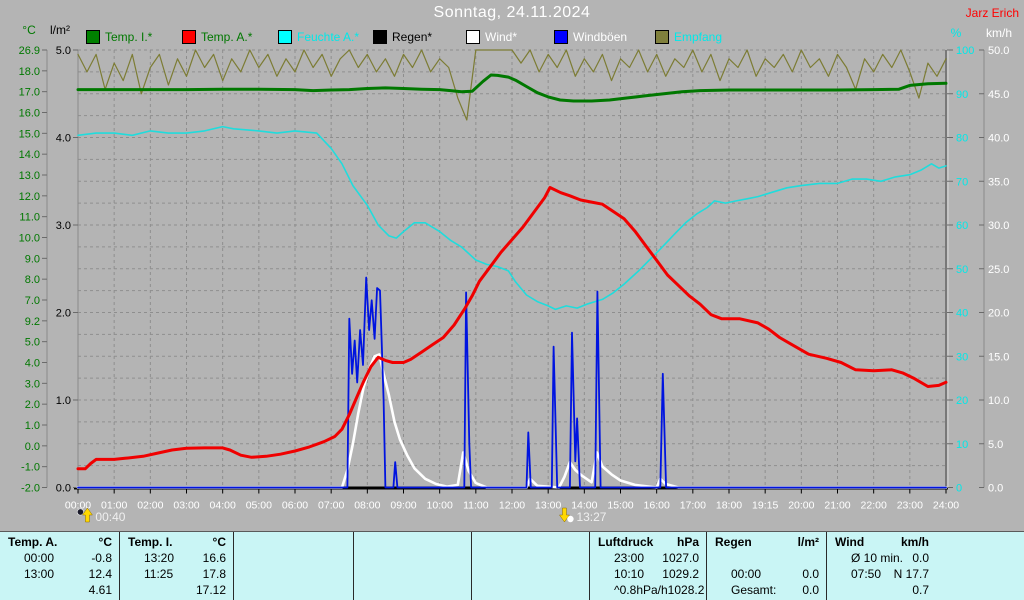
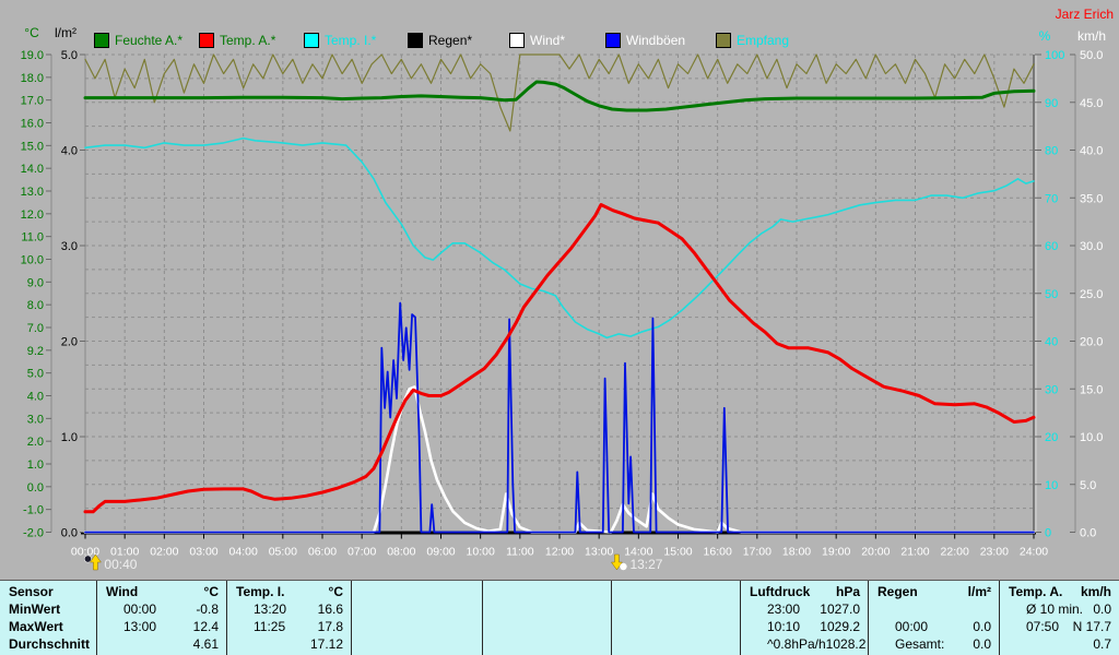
- 26.9
+ 19.0
  18.0
  17.0
  16.0
  15.0
  14.0
  13.0
  12.0
  11.0
  10.0
  9.0
  8.0
  7.0
  9.2
  5.0
  4.0
  3.0
  2.0
  1.0
  0.0
  -1.0
  -2.0
  5.0
  4.0
  3.0
  2.0
  1.0
  0.0
  100
  90
  80
  70
  60
  50
  40
  30
  20
  10
  0
  50.0
  45.0
  40.0
  35.0
  30.0
  25.0
  20.0
  15.0
  10.0
  5.0
  0.0
  00:00
  01:00
  02:00
  03:00
  04:00
  05:00
  06:00
  07:00
  08:00
  09:00
  10:00
  11:00
  12:00
  13:00
  14:00
  15:00
  16:00
  17:00
  18:00
- 19:15
+ 19:00
  20:00
  21:00
  22:00
  23:00
  24:00
  00:40
  13:27
- Sonntag, 24.11.2024
  Jarz Erich
  °C
  l/m²
  %
  km/h
- Temp. I.*
+ Feuchte A.*
  Temp. A.*
- Feuchte A.*
+ Temp. I.*
  Regen*
  Wind*
  Windböen
  Empfang
+ Sensor
+ MinWert
+ MaxWert
+ Durchschnitt
- Temp. A.
+ Wind
  °C
  00:00
  -0.8
  13:00
  12.4
  4.61
  Temp. I.
  °C
  13:20
  16.6
  11:25
  17.8
  17.12
  Luftdruck
  hPa
  23:00
  1027.0
  10:10
  1029.2
  ^0.8hPa/h
  1028.2
  Regen
  l/m²
  00:00
  0.0
  Gesamt:
  0.0
- Wind
+ Temp. A.
  km/h
  Ø 10 min.
  0.0
  07:50
  N 17.7
  0.7
